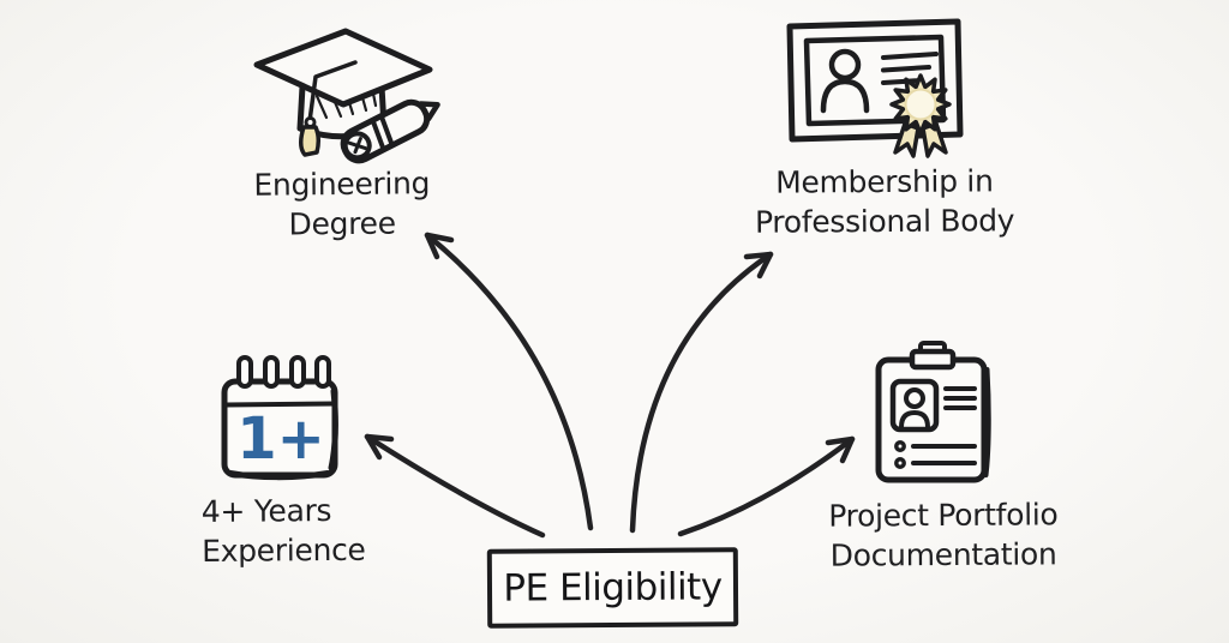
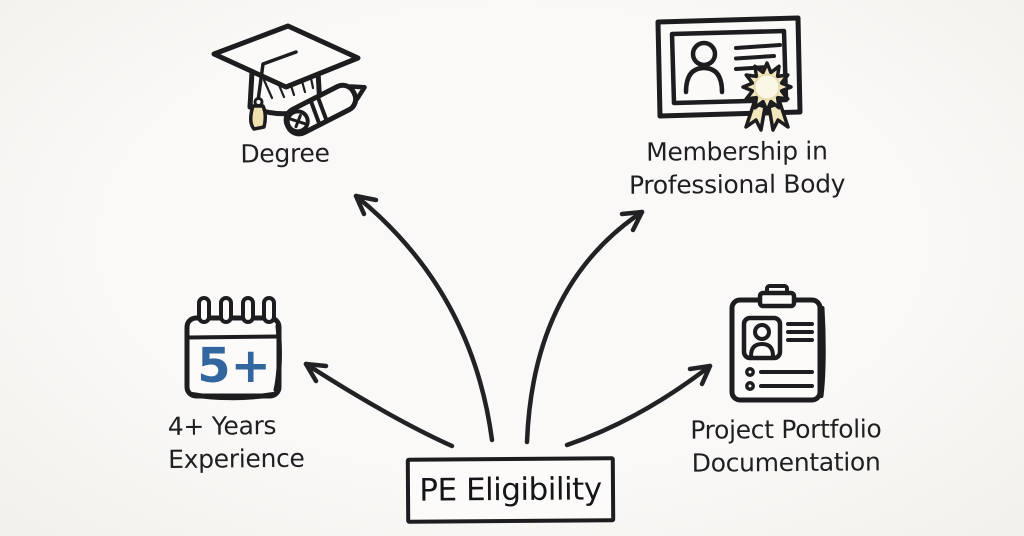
- Engineering
  Degree
  Membership in
  Professional Body
- 1+
+ 5+
  4+ Years
  Experience
  Project Portfolio
  Documentation
  PE Eligibility
